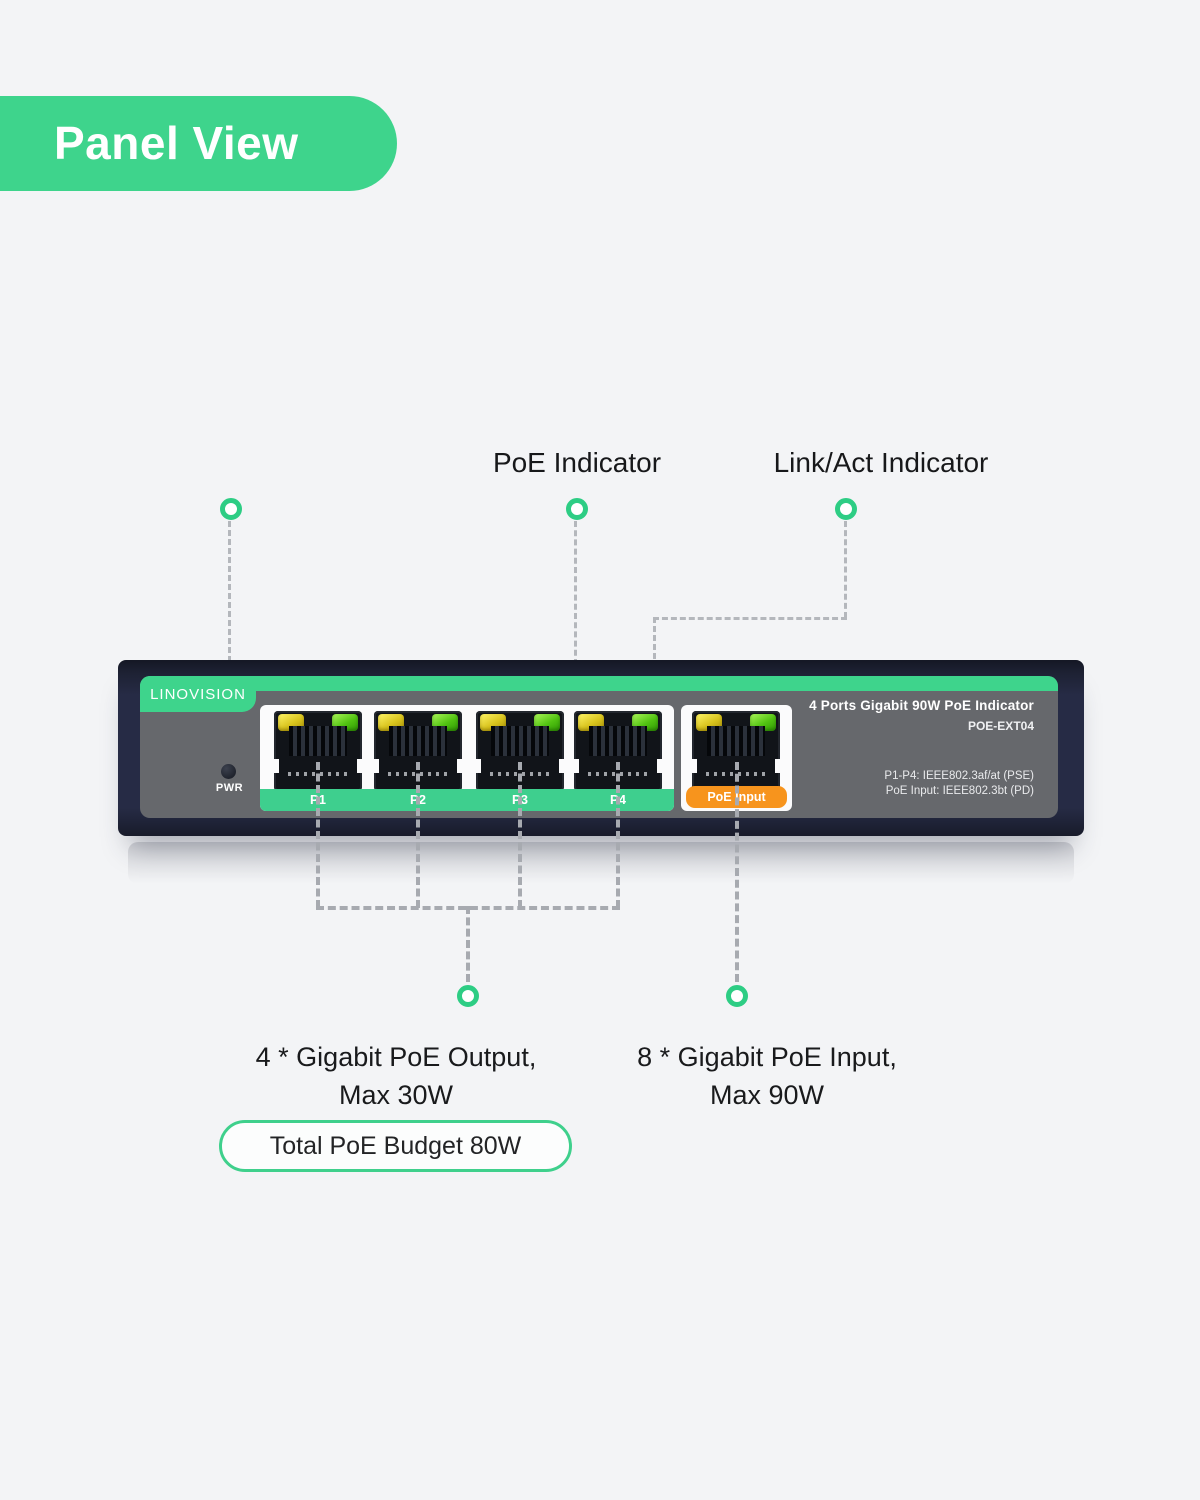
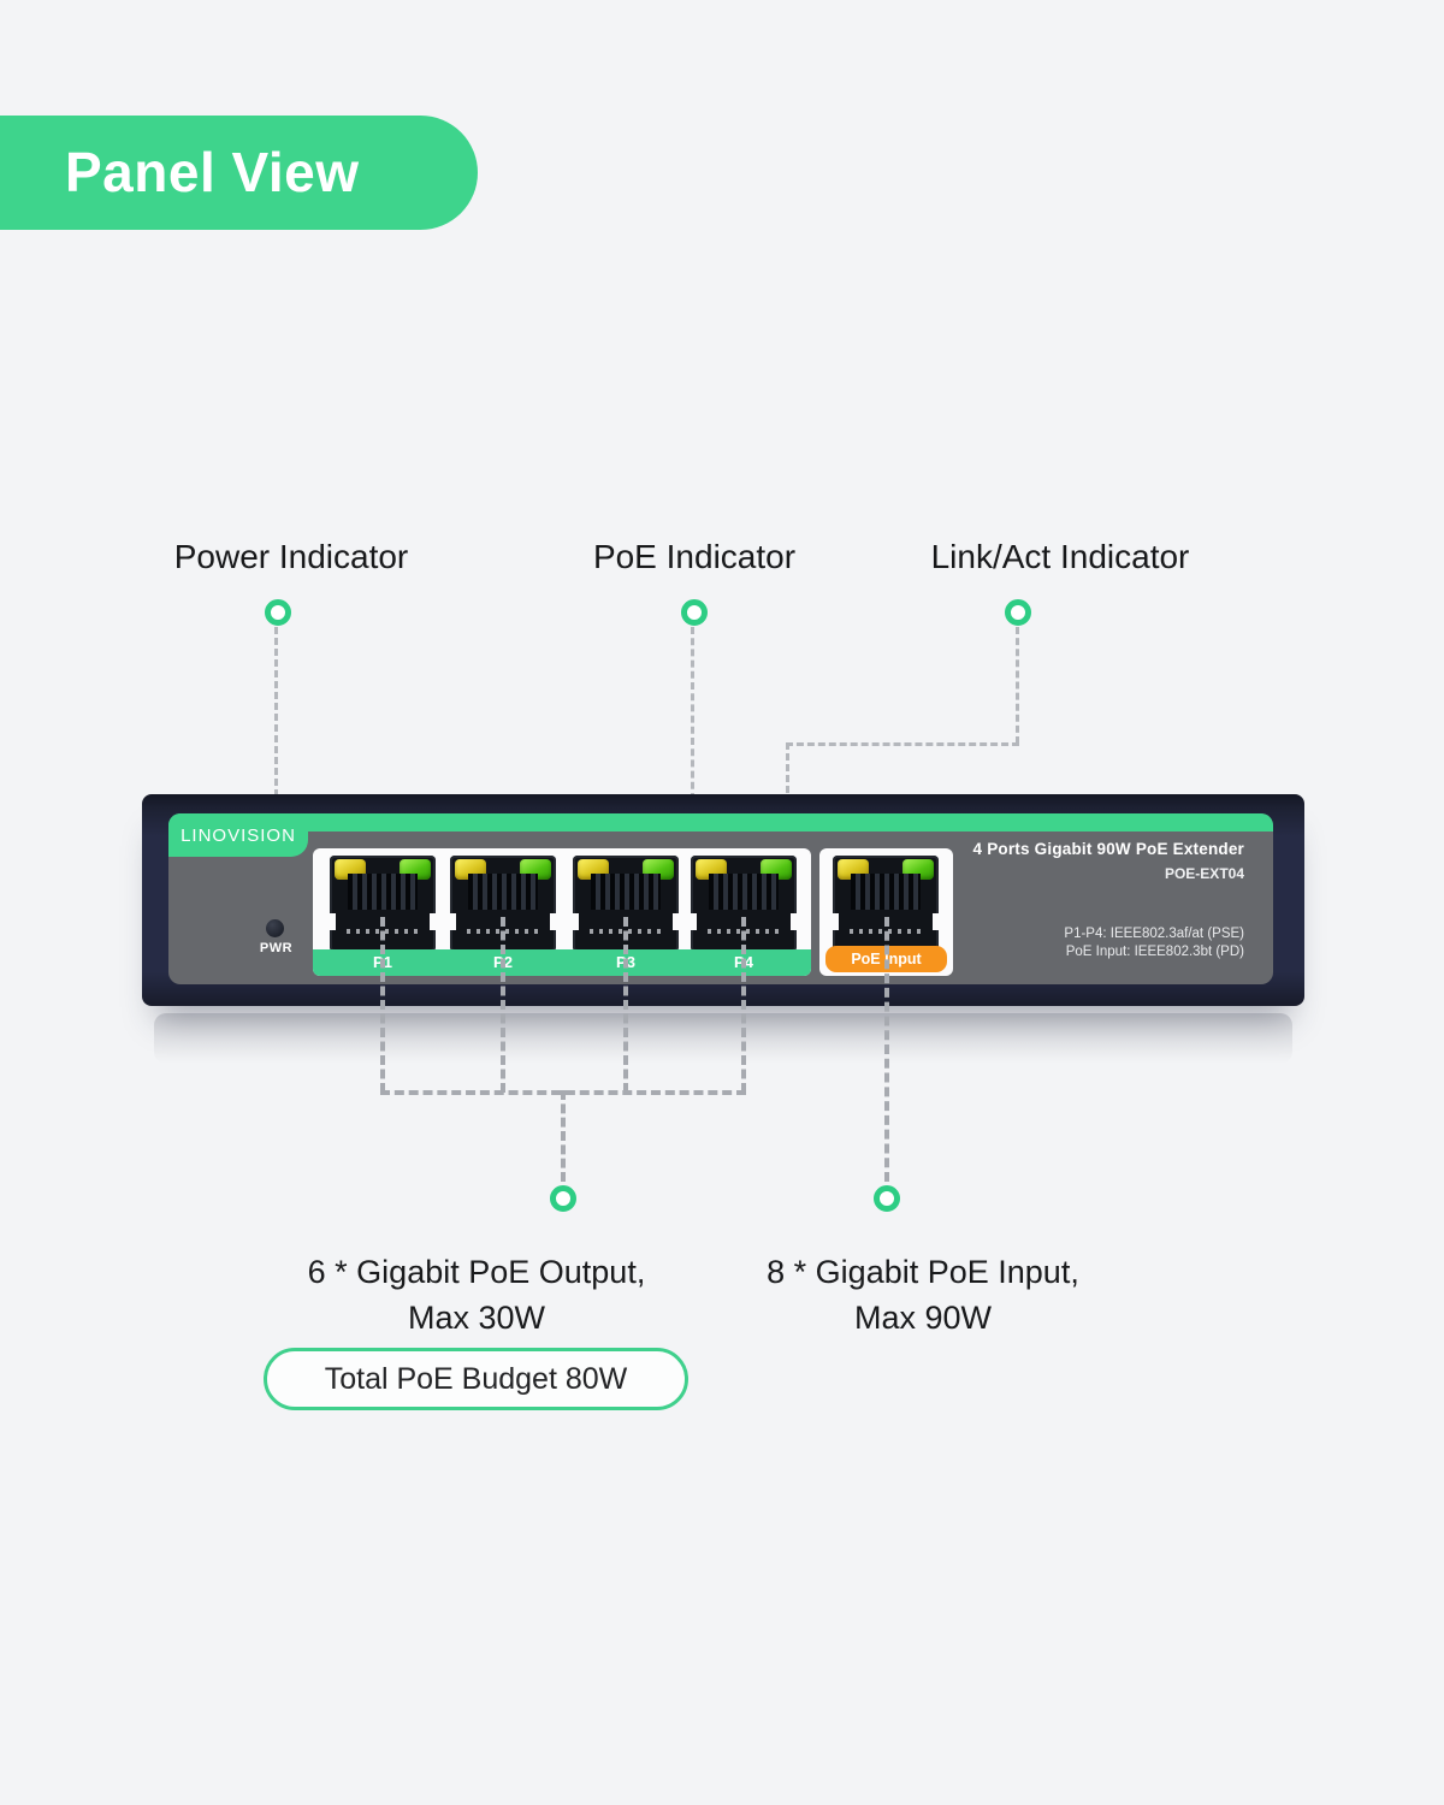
  Panel View
+ Power Indicator
  PoE Indicator
  Link/Act Indicator
  LINOVISION
- 4 Ports Gigabit 90W PoE Indicator
+ 4 Ports Gigabit 90W PoE Extender
  POE-EXT04
  P1-P4: IEEE802.3af/at (PSE)
  PoE Input: IEEE802.3bt (PD)
  PWR
  P1
  P2
  P3
  P4
  PoE Input
- 4 * Gigabit PoE Output,
+ 6 * Gigabit PoE Output,
  Max 30W
  8 * Gigabit PoE Input,
  Max 90W
  Total PoE Budget 80W
